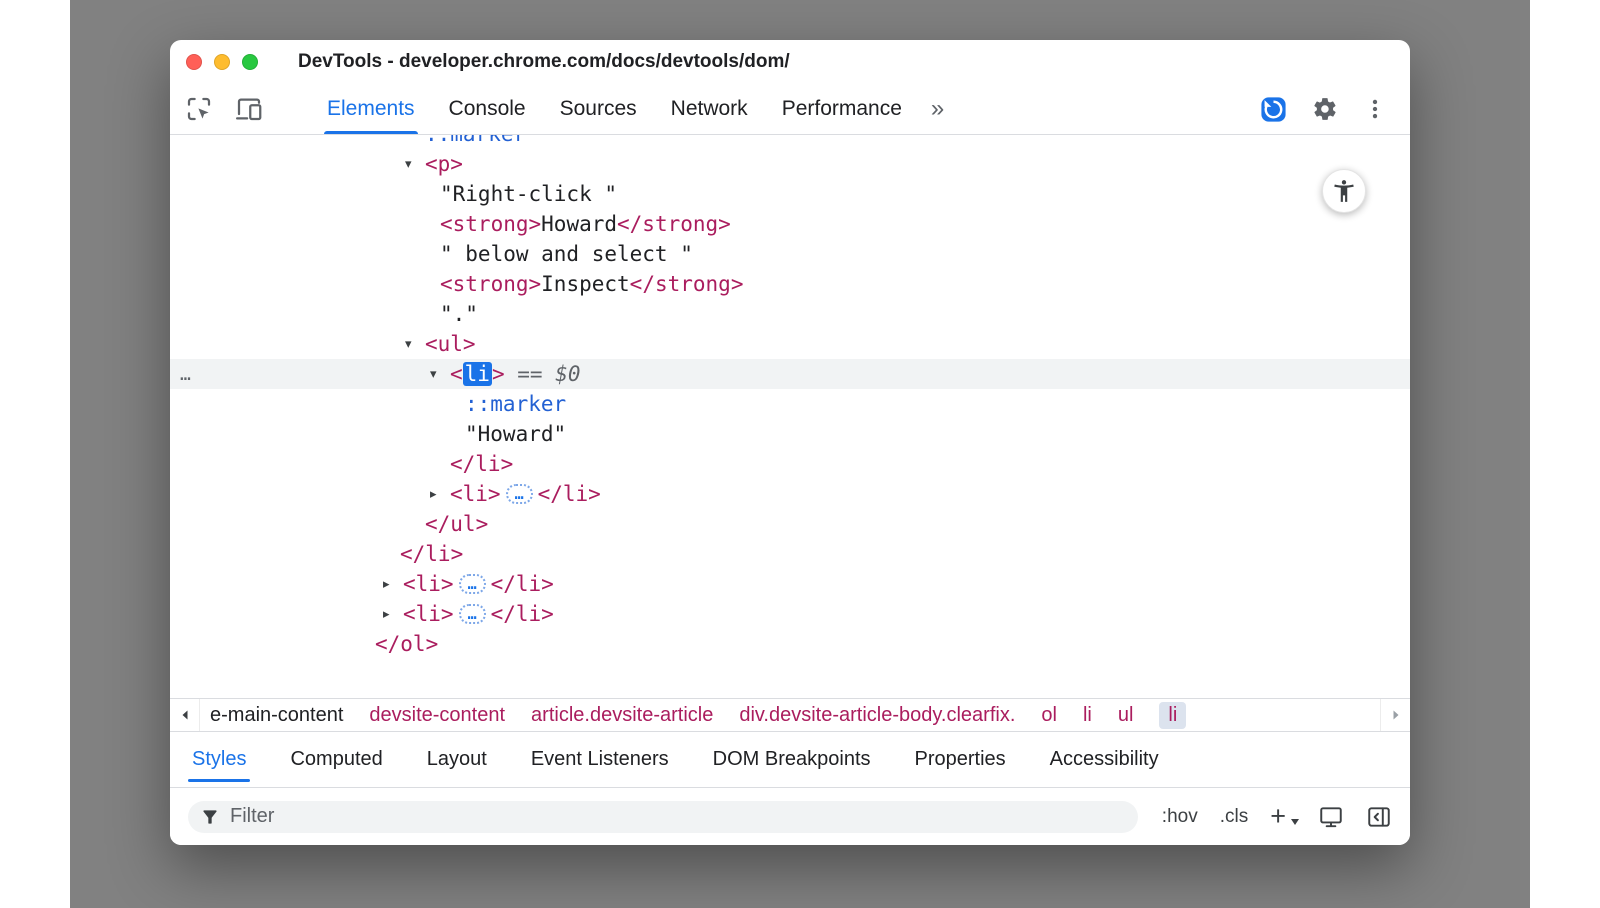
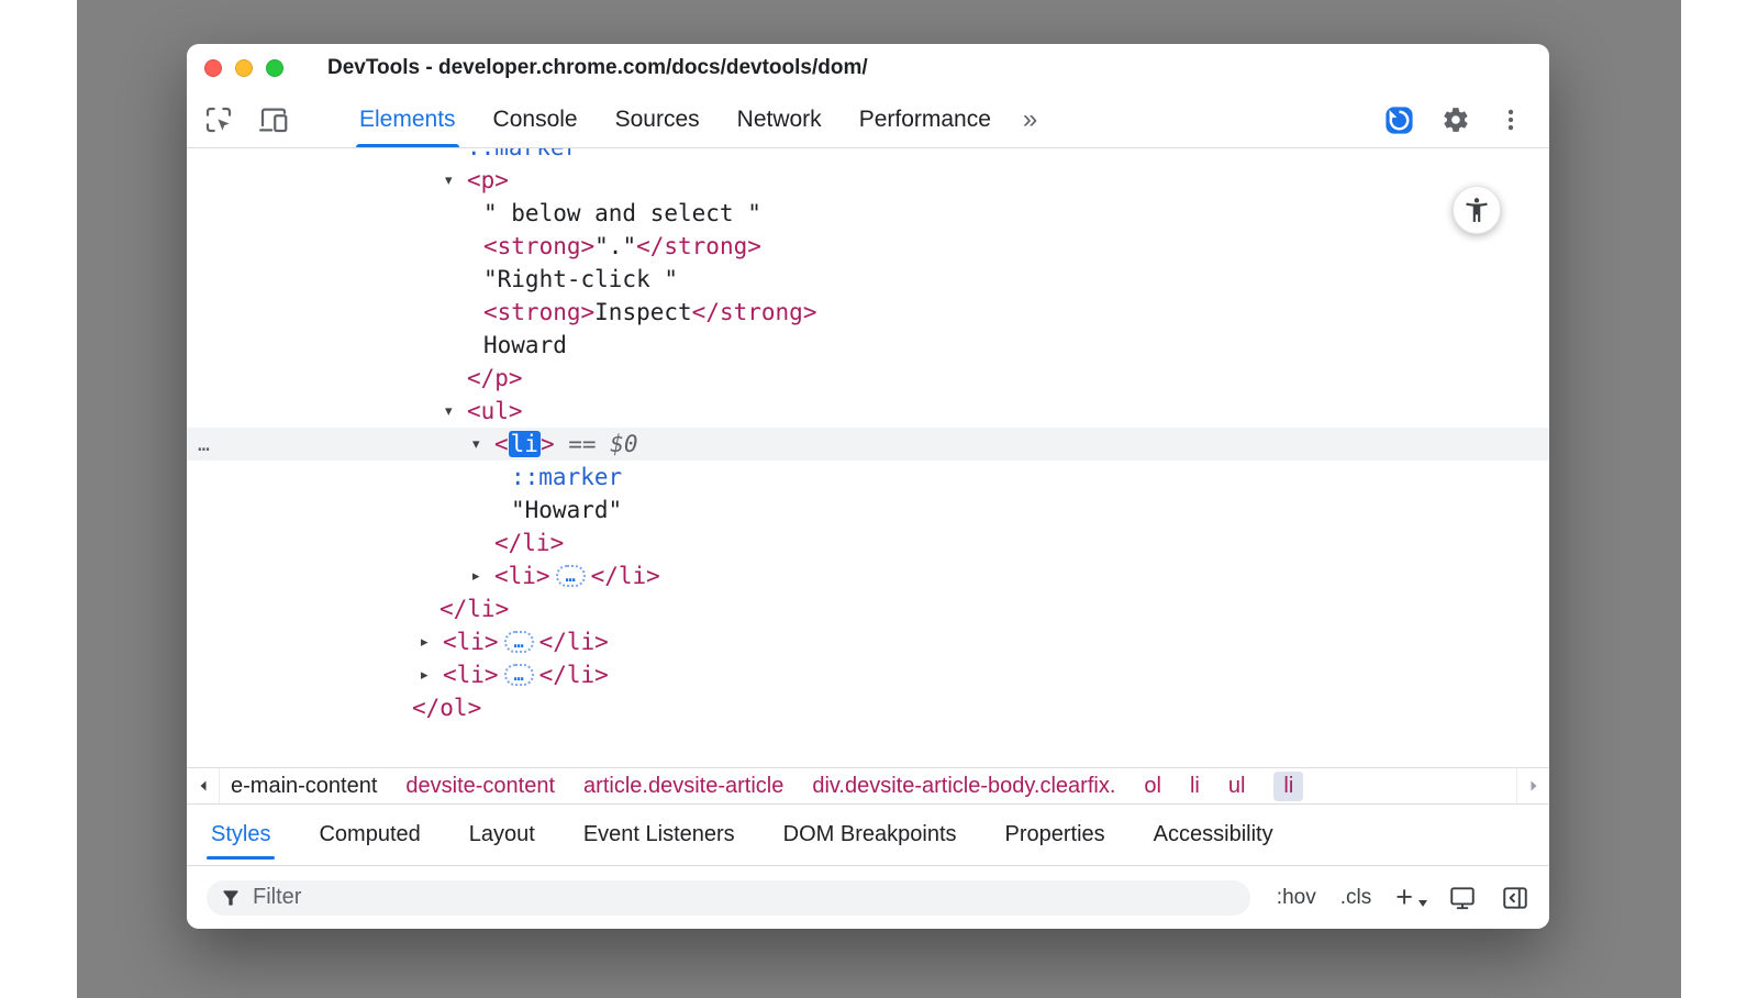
  DevTools - developer.chrome.com/docs/devtools/dom/
  Elements
  Console
  Sources
  Network
  Performance
  »
  ▾
  <p>
- "Right-click "
+ " below and select "
  <strong>
- Howard
+ "."
  </strong>
- " below and select "
+ "Right-click "
  <strong>
  Inspect
  </strong>
- "."
+ Howard
+ </p>
  ▾
  <ul>
  …
  ▾
  <
  li
  >
  ==
  $0
  ::marker
  "Howard"
  </li>
  ▸
  <li>
  …
  </li>
- </ul>
  </li>
  ▸
  <li>
  …
  </li>
  ▸
  <li>
  …
  </li>
  </ol>
  e-main-content
  devsite-content
  article.devsite-article
  div.devsite-article-body.clearfix.
  ol
  li
  ul
  li
  Styles
  Computed
  Layout
  Event Listeners
  DOM Breakpoints
  Properties
  Accessibility
  Filter
  :hov
  .cls
  +
